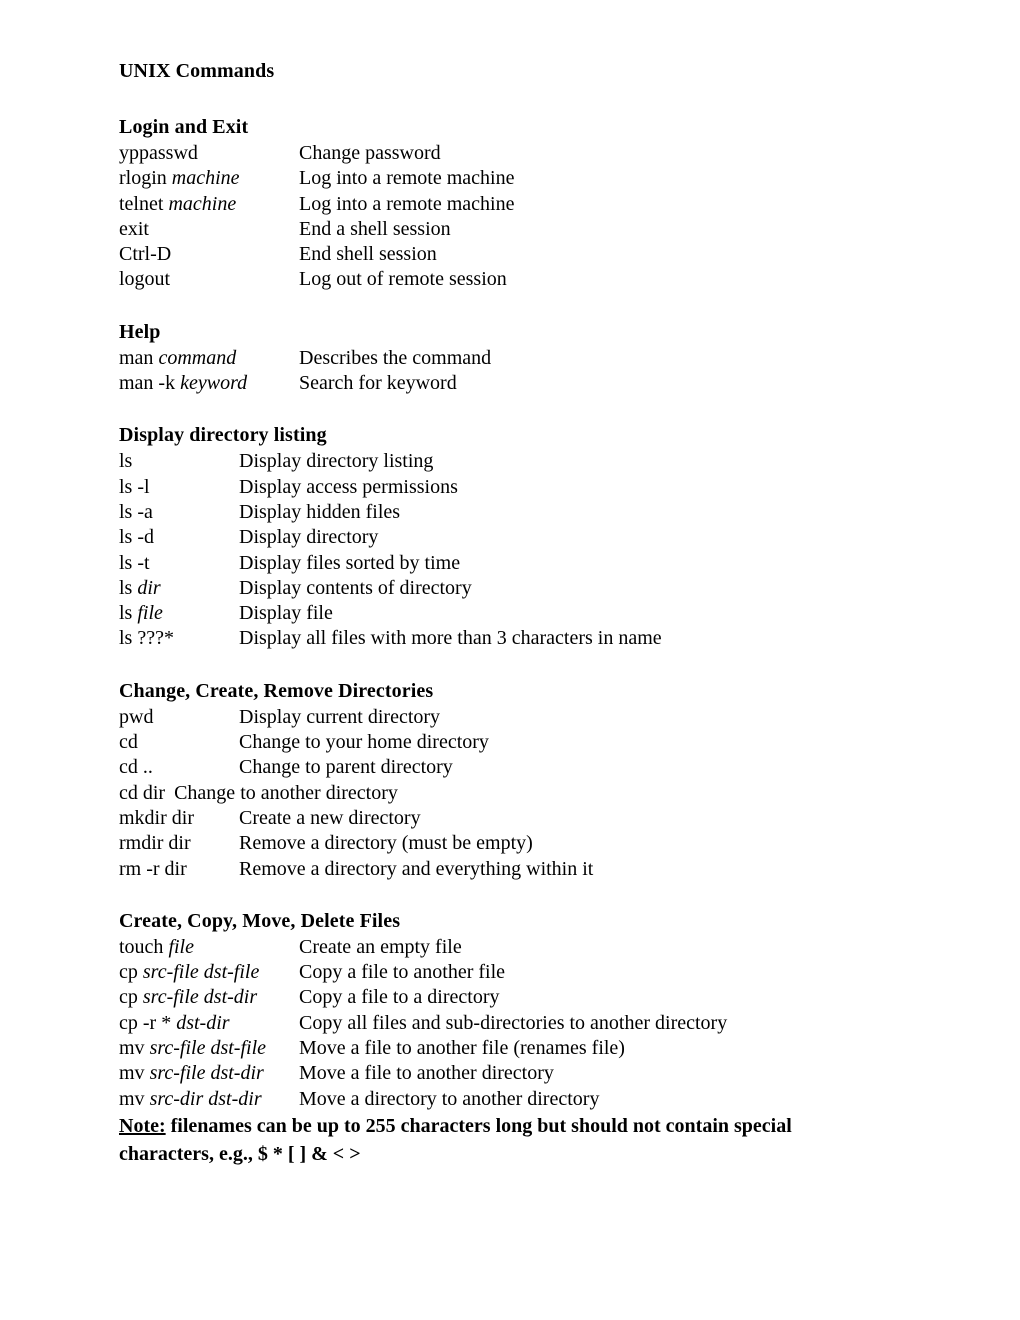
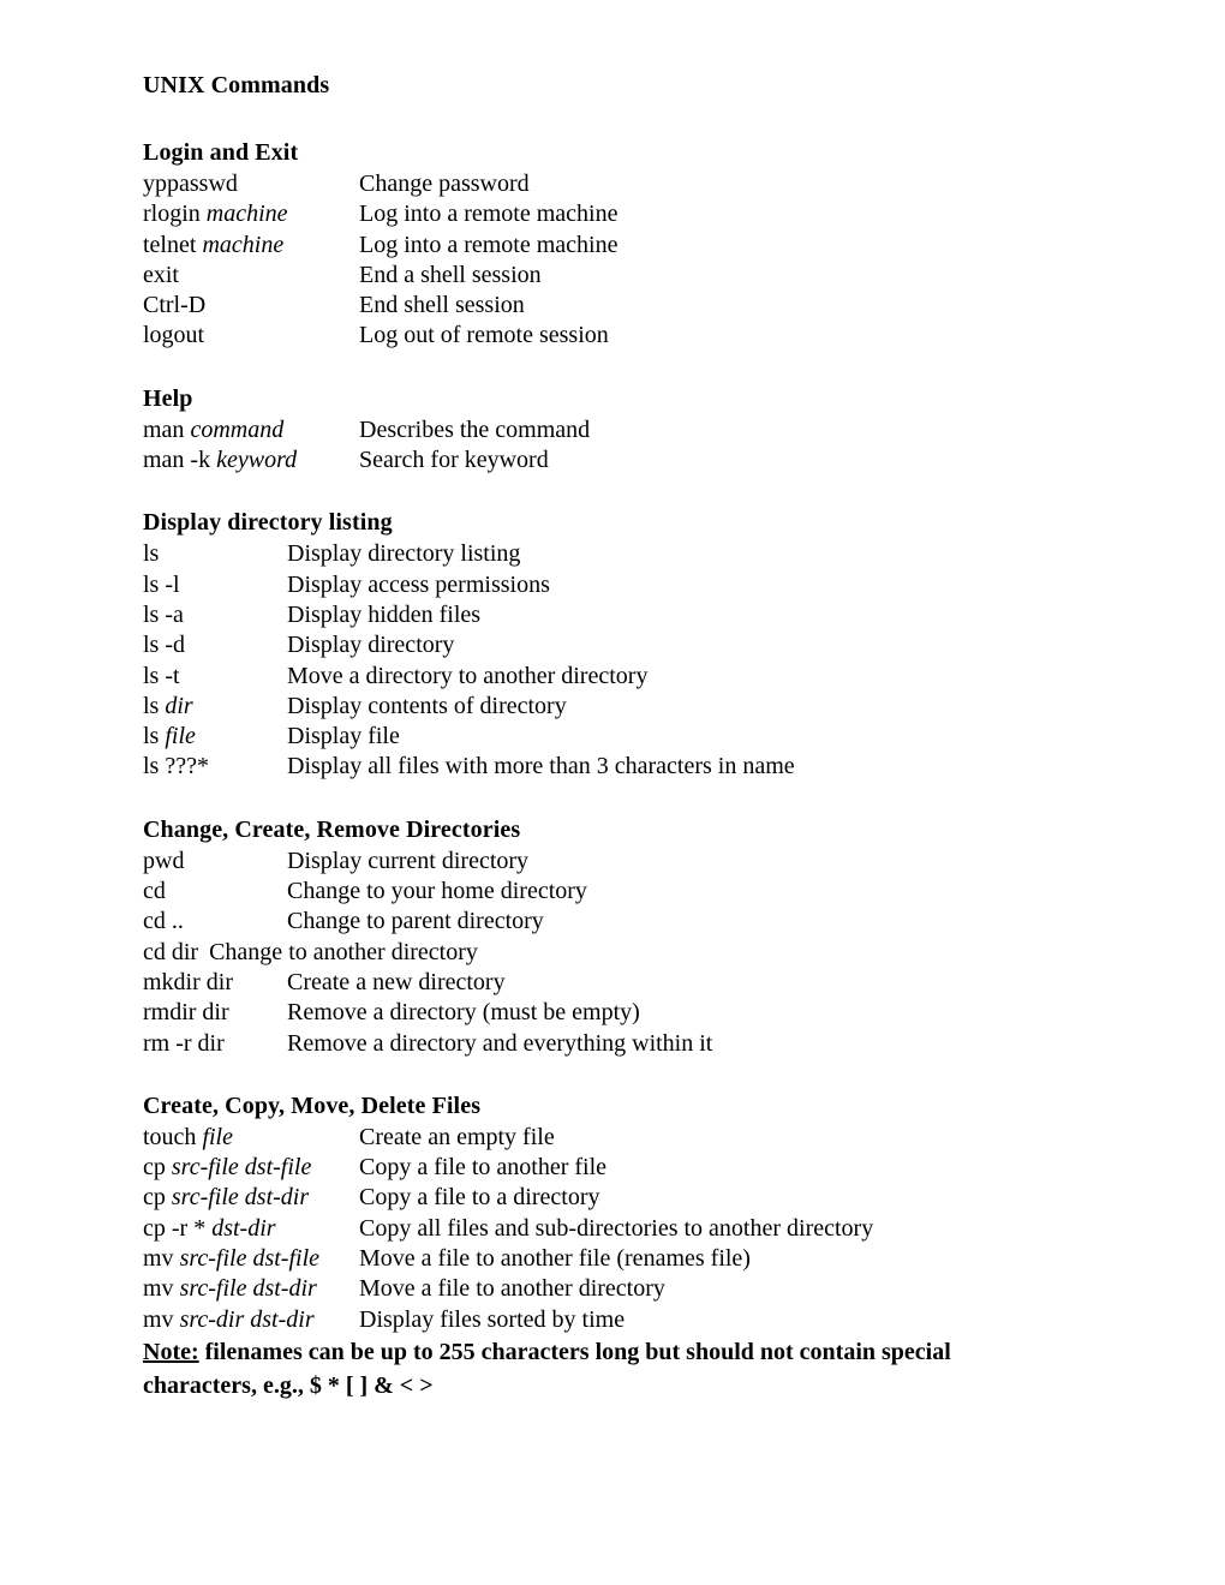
  UNIX Commands
  Login and Exit
  yppasswd Change password
  rlogin machine Log into a remote machine
  telnet machine Log into a remote machine
  exit End a shell session
  Ctrl-D End shell session
  logout Log out of remote session
  Help
  man command Describes the command
  man -k keyword Search for keyword
  Display directory listing
  ls Display directory listing
  ls -l Display access permissions
  ls -a Display hidden files
  ls -d Display directory
- ls -t Display files sorted by time
+ ls -t Move a directory to another directory
  ls dir Display contents of directory
  ls file Display file
  ls ???* Display all files with more than 3 characters in name
  Change, Create, Remove Directories
  pwd Display current directory
  cd Change to your home directory
  cd .. Change to parent directory
  cd dir Change to another directory
  mkdir dir Create a new directory
  rmdir dir Remove a directory (must be empty)
  rm -r dir Remove a directory and everything within it
  Create, Copy, Move, Delete Files
  touch file Create an empty file
  cp src-file dst-file Copy a file to another file
  cp src-file dst-dir Copy a file to a directory
  cp -r * dst-dir Copy all files and sub-directories to another directory
  mv src-file dst-file Move a file to another file (renames file)
  mv src-file dst-dir Move a file to another directory
- mv src-dir dst-dir Move a directory to another directory
+ mv src-dir dst-dir Display files sorted by time
  Note: filenames can be up to 255 characters long but should not contain special characters, e.g., $ * [ ] & < >
